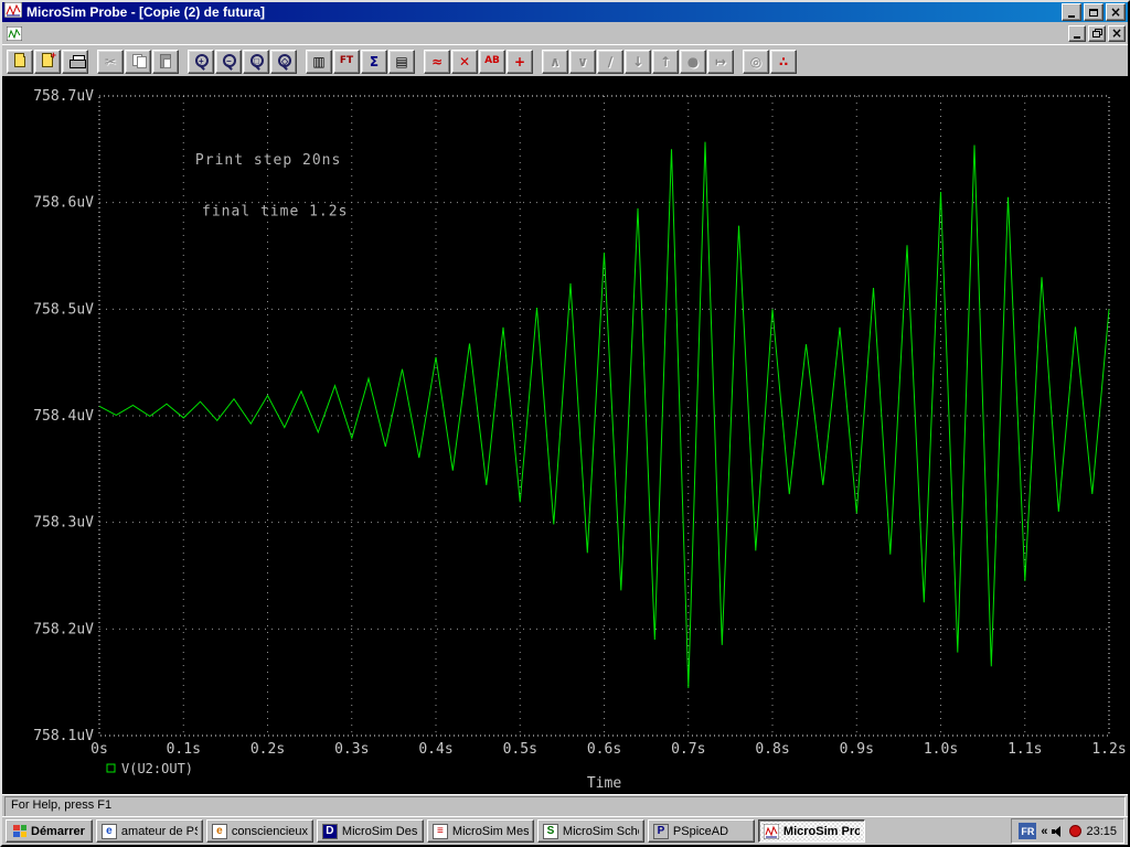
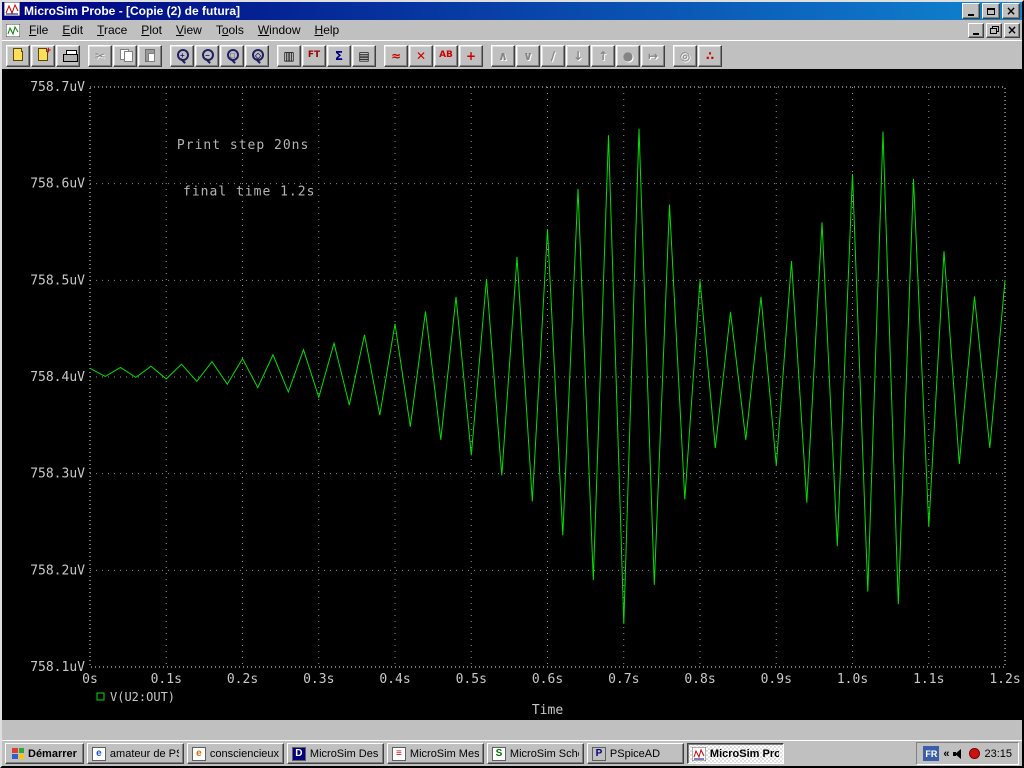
  MicroSim Probe - [Copie (2) de futura]
  ×
+ File
+ Edit
+ Trace
+ Plot
+ View
+ Tools
+ Window
+ Help
  ×
  +
  ✂
  +
  −
  □
  ◇
  ▥
  FT
  Σ
  ▤
  ≈
  ✕
  AB
  +
  ∧
  ∨
  ∕
  ↓
  ↑
  ●
  ↦
  ◎
  ∴
  758.1uV
  758.2uV
  758.3uV
  758.4uV
  758.5uV
  758.6uV
  758.7uV
  0s
  0.1s
  0.2s
  0.3s
  0.4s
  0.5s
  0.6s
  0.7s
  0.8s
  0.9s
  1.0s
  1.1s
  1.2s
  Print step 20ns
  final time 1.2s
  V(U2:OUT)
  Time
- For Help, press F1
  Démarrer
  e
  amateur de P
  e
  consciencieux
  D
  ≡
  S
  MicroSim Sch
  P
  PSpiceAD
  MicroSim Pro
  FR
  «
  23:15
